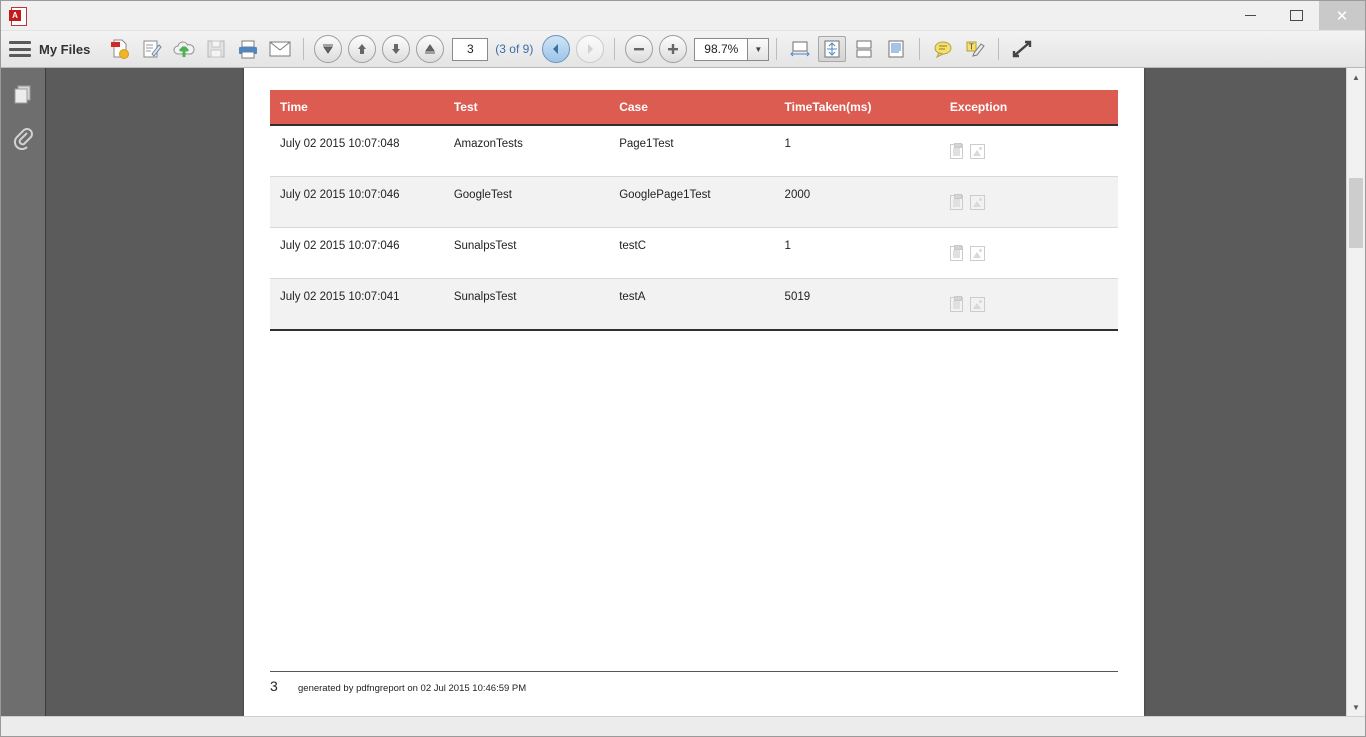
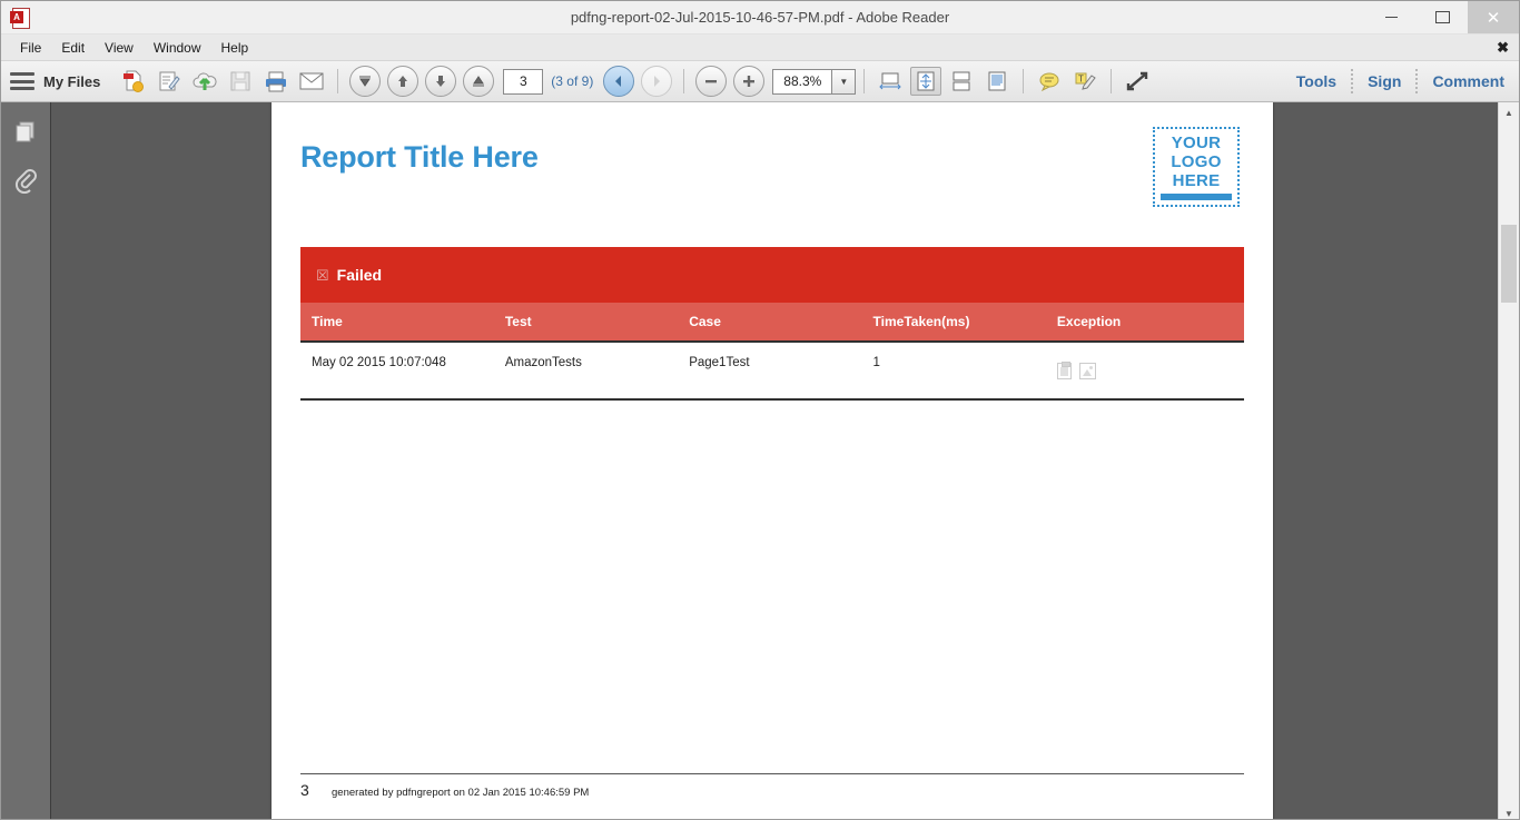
  A
+ pdfng-report-02-Jul-2015-10-46-57-PM.pdf - Adobe Reader
  ✕
+ File
+ Edit
+ View
+ Window
+ Help
+ ✖
  My Files
  3
  (3 of 9)
- 98.7%
+ 88.3%
  ▼
  T
+ Tools
+ Sign
+ Comment
+ Report Title Here
+ YOUR
+ LOGO
+ HERE
+ ☒
+ Failed
  Time	Test	Case	TimeTaken(ms)	Exception
- July 02 2015 10:07:048	AmazonTests	Page1Test	1
+ May 02 2015 10:07:048	AmazonTests	Page1Test	1
- July 02 2015 10:07:046	GoogleTest	GooglePage1Test	2000
- July 02 2015 10:07:046	SunalpsTest	testC	1
- July 02 2015 10:07:041	SunalpsTest	testA	5019
  3
- generated by pdfngreport on 02 Jul 2015 10:46:59 PM
+ generated by pdfngreport on 02 Jan 2015 10:46:59 PM
  ▲
  ▼
